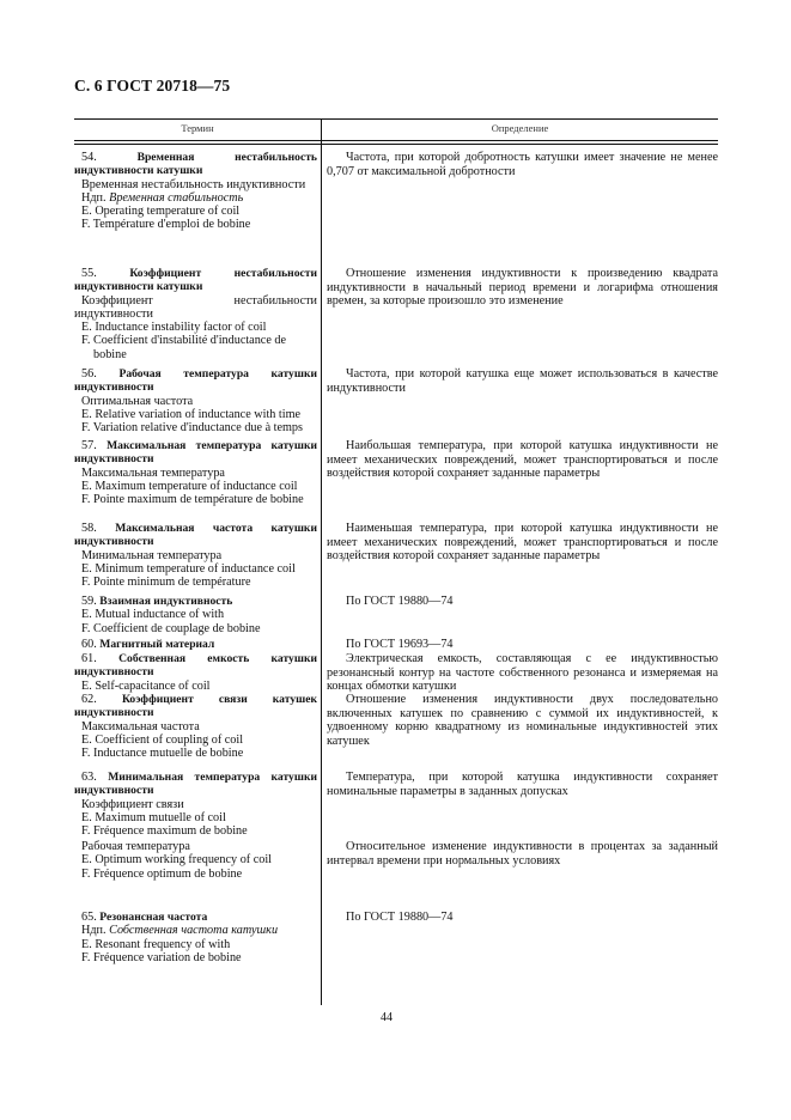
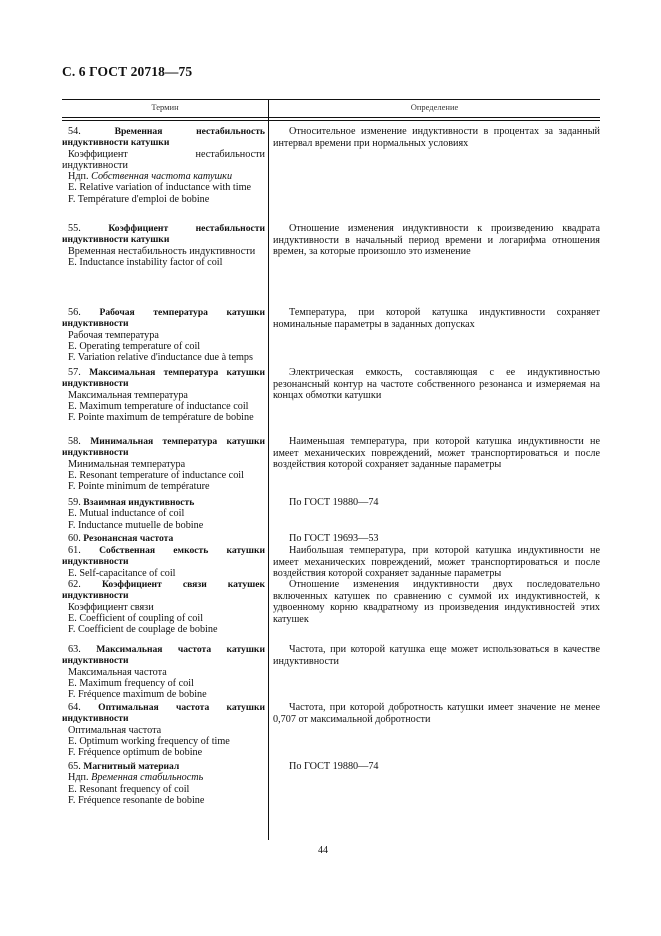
  С. 6 ГОСТ 20718—75
  Термин
  Определение
  54. Временная нестабильность индуктивности катушки
- Временная нестабильность индуктивности
+ Коэффициент нестабильности индуктивности
- Ндп. Временная стабильность
+ Ндп. Собственная частота катушки
- E. Operating temperature of coil
+ E. Relative variation of inductance with time
  F. Température d'emploi de bobine
- Частота, при которой добротность катушки имеет значение не менее 0,707 от максимальной добротности
+ Относительное изменение индуктивности в процентах за заданный интервал времени при нормальных условиях
  55. Коэффициент нестабильности индуктивности катушки
- Коэффициент нестабильности индуктивности
+ Временная нестабильность индуктивности
  E. Inductance instability factor of coil
- F. Coefficient d'instabilité d'inductance de bobine
  Отношение изменения индуктивности к произведению квадрата индуктивности в начальный период времени и логарифма отношения времен, за которые произошло это изменение
  56. Рабочая температура катушки индуктивности
- Оптимальная частота
+ Рабочая температура
- E. Relative variation of inductance with time
+ E. Operating temperature of coil
  F. Variation relative d'inductance due à temps
- Частота, при которой катушка еще может использоваться в качестве индуктивности
+ Температура, при которой катушка индуктивности сохраняет номинальные параметры в заданных допусках
  57. Максимальная температура катушки индуктивности
  Максимальная температура
  E. Maximum temperature of inductance coil
  F. Pointe maximum de température de bobine
- Наибольшая температура, при которой катушка индуктивности не имеет механических повреждений, может транспортироваться и после воздействия которой сохраняет заданные параметры
+ Электрическая емкость, составляющая с ее индуктивностью резонансный контур на частоте собственного резонанса и измеряемая на концах обмотки катушки
- 58. Максимальная частота катушки индуктивности
+ 58. Минимальная температура катушки индуктивности
  Минимальная температура
- E. Minimum temperature of inductance coil
+ E. Resonant temperature of inductance coil
  F. Pointe minimum de température
  Наименьшая температура, при которой катушка индуктивности не имеет механических повреждений, может транспортироваться и после воздействия которой сохраняет заданные параметры
  59. Взаимная индуктивность
- E. Mutual inductance of with
+ E. Mutual inductance of coil
- F. Coefficient de couplage de bobine
+ F. Inductance mutuelle de bobine
  По ГОСТ 19880—74
- 60. Магнитный материал
+ 60. Резонансная частота
- По ГОСТ 19693—74
+ По ГОСТ 19693—53
  61. Собственная емкость катушки индуктивности
  E. Self-capacitance of coil
- Электрическая емкость, составляющая с ее индуктивностью резонансный контур на частоте собственного резонанса и измеряемая на концах обмотки катушки
+ Наибольшая температура, при которой катушка индуктивности не имеет механических повреждений, может транспортироваться и после воздействия которой сохраняет заданные параметры
  62. Коэффициент связи катушек индуктивности
- Максимальная частота
+ Коэффициент связи
  E. Coefficient of coupling of coil
- F. Inductance mutuelle de bobine
+ F. Coefficient de couplage de bobine
- Отношение изменения индуктивности двух последовательно включенных катушек по сравнению с суммой их индуктивностей, к удвоенному корню квадратному из номинальные индуктивностей этих катушек
+ Отношение изменения индуктивности двух последовательно включенных катушек по сравнению с суммой их индуктивностей, к удвоенному корню квадратному из произведения индуктивностей этих катушек
- 63. Минимальная температура катушки индуктивности
+ 63. Максимальная частота катушки индуктивности
- Коэффициент связи
+ Максимальная частота
- E. Maximum mutuelle of coil
+ E. Maximum frequency of coil
  F. Fréquence maximum de bobine
- Температура, при которой катушка индуктивности сохраняет номинальные параметры в заданных допусках
+ Частота, при которой катушка еще может использоваться в качестве индуктивности
+ 64. Оптимальная частота катушки индуктивности
- Рабочая температура
+ Оптимальная частота
- E. Optimum working frequency of coil
+ E. Optimum working frequency of time
  F. Fréquence optimum de bobine
- Относительное изменение индуктивности в процентах за заданный интервал времени при нормальных условиях
+ Частота, при которой добротность катушки имеет значение не менее 0,707 от максимальной добротности
- 65. Резонансная частота
+ 65. Магнитный материал
- Ндп. Собственная частота катушки
+ Ндп. Временная стабильность
- E. Resonant frequency of with
+ E. Resonant frequency of coil
- F. Fréquence variation de bobine
+ F. Fréquence resonante de bobine
  По ГОСТ 19880—74
  44
